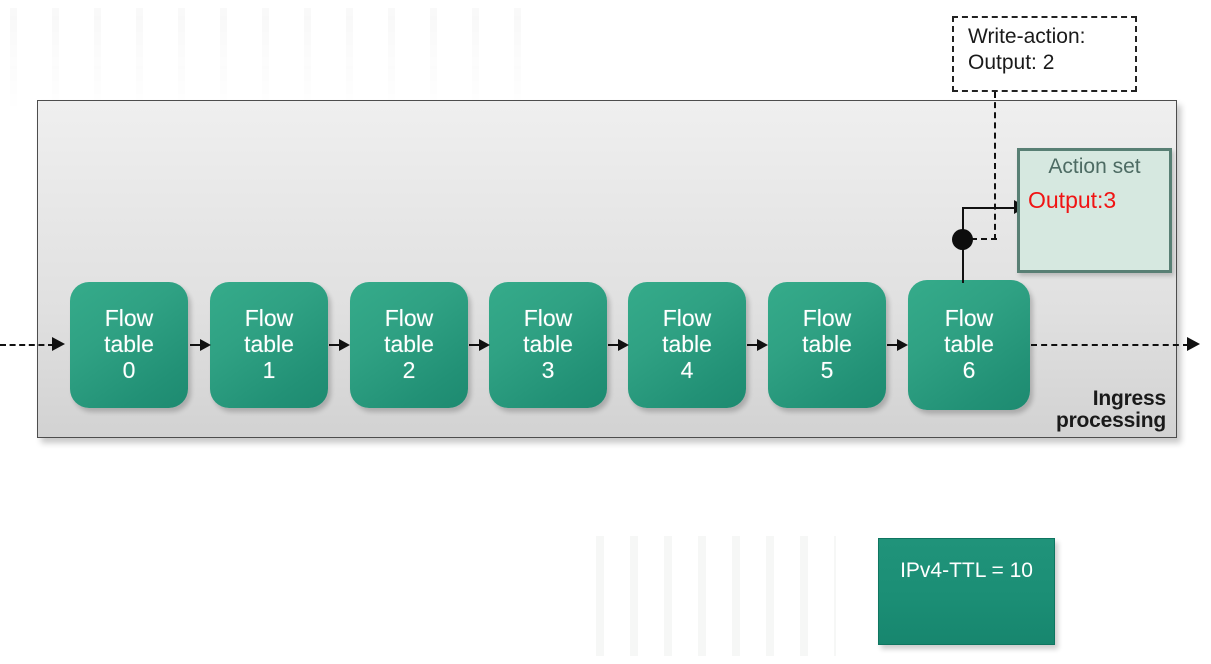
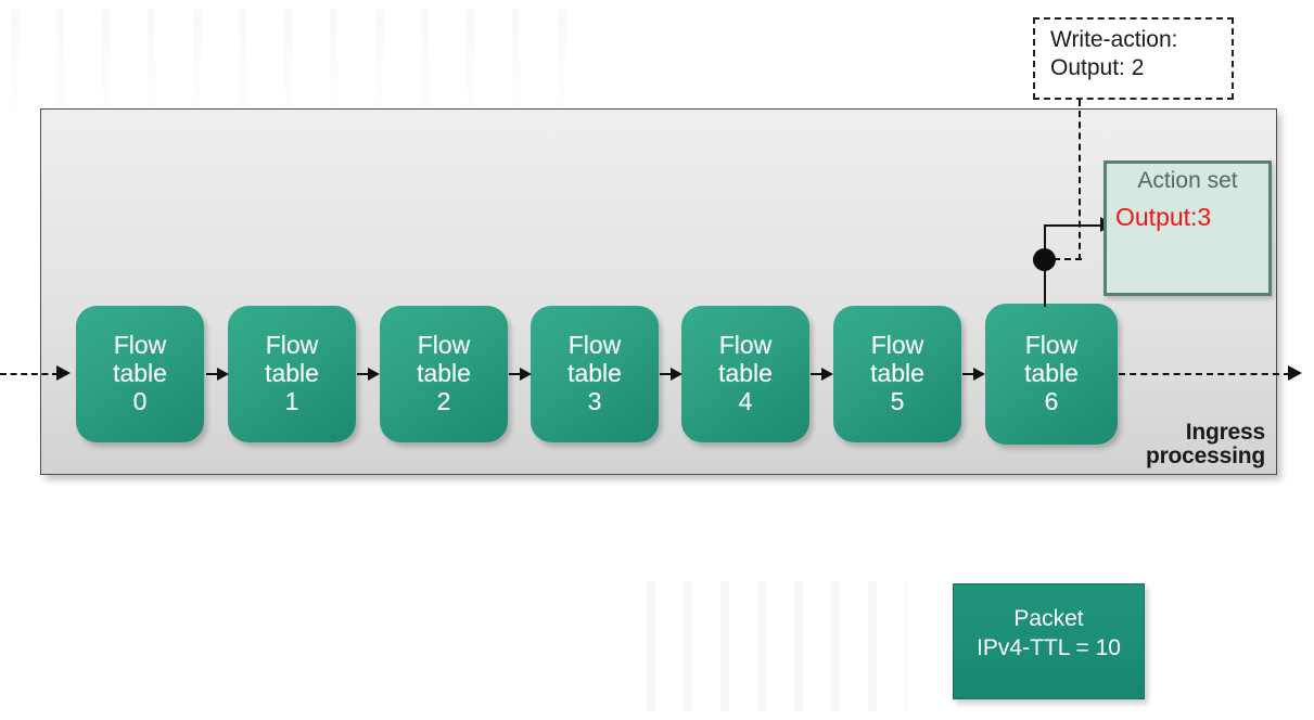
  Write-action:
  Output: 2
  Ingress
  processing
  Flow
  table
  0
  Flow
  table
  1
  Flow
  table
  2
  Flow
  table
  3
  Flow
  table
  4
  Flow
  table
  5
  Flow
  table
  6
  Action set
  Output:3
+ Packet
  IPv4-TTL = 10
